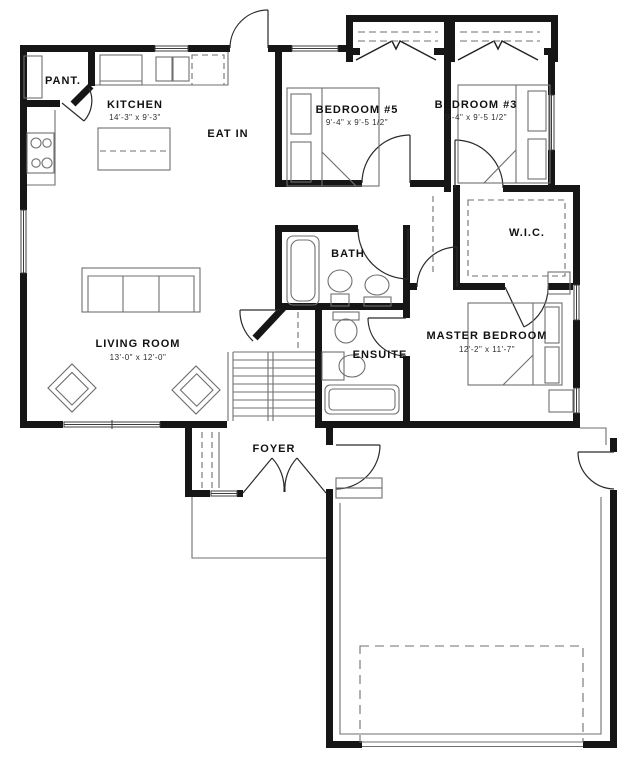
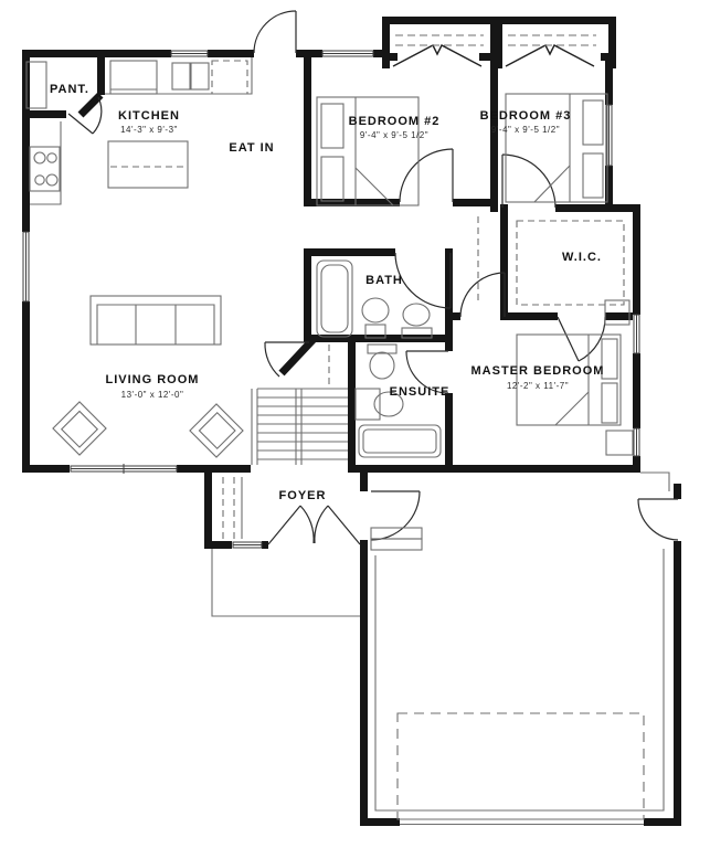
  PANT.
  KITCHEN
  14'-3" x 9'-3"
  EAT IN
- BEDROOM #5
+ BEDROOM #2
  9'-4" x 9'-5 1/2"
  BEDROOM #3
  9'-4" x 9'-5 1/2"
  BATH
  W.I.C.
  LIVING ROOM
  13'-0" x 12'-0"
  MASTER BEDROOM
  12'-2" x 11'-7"
  ENSUITE
  FOYER
